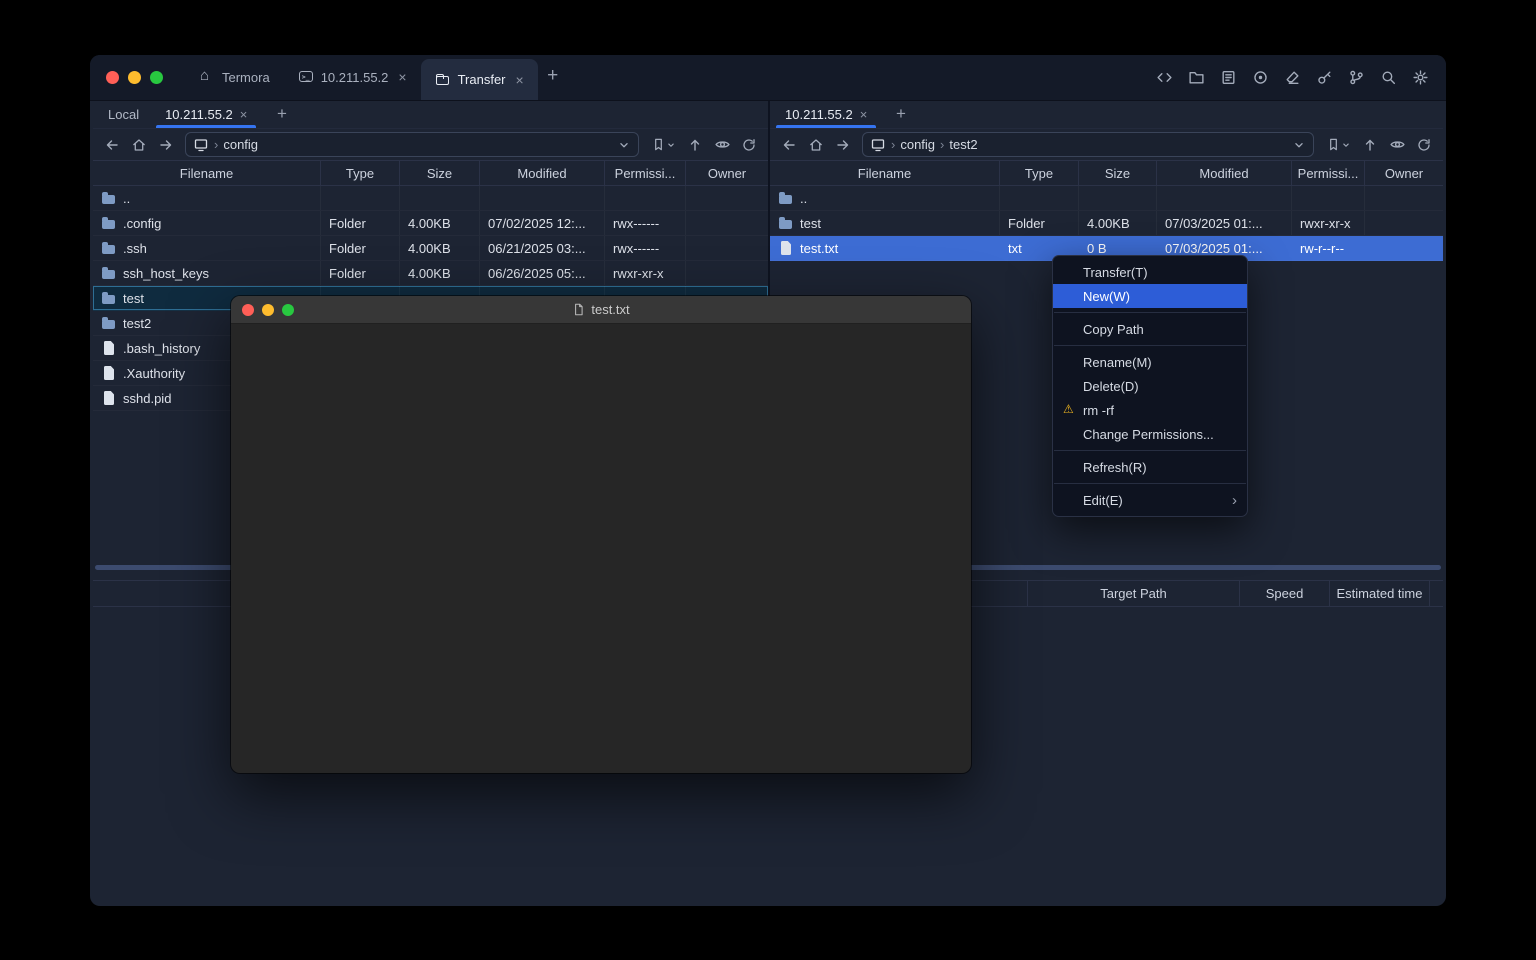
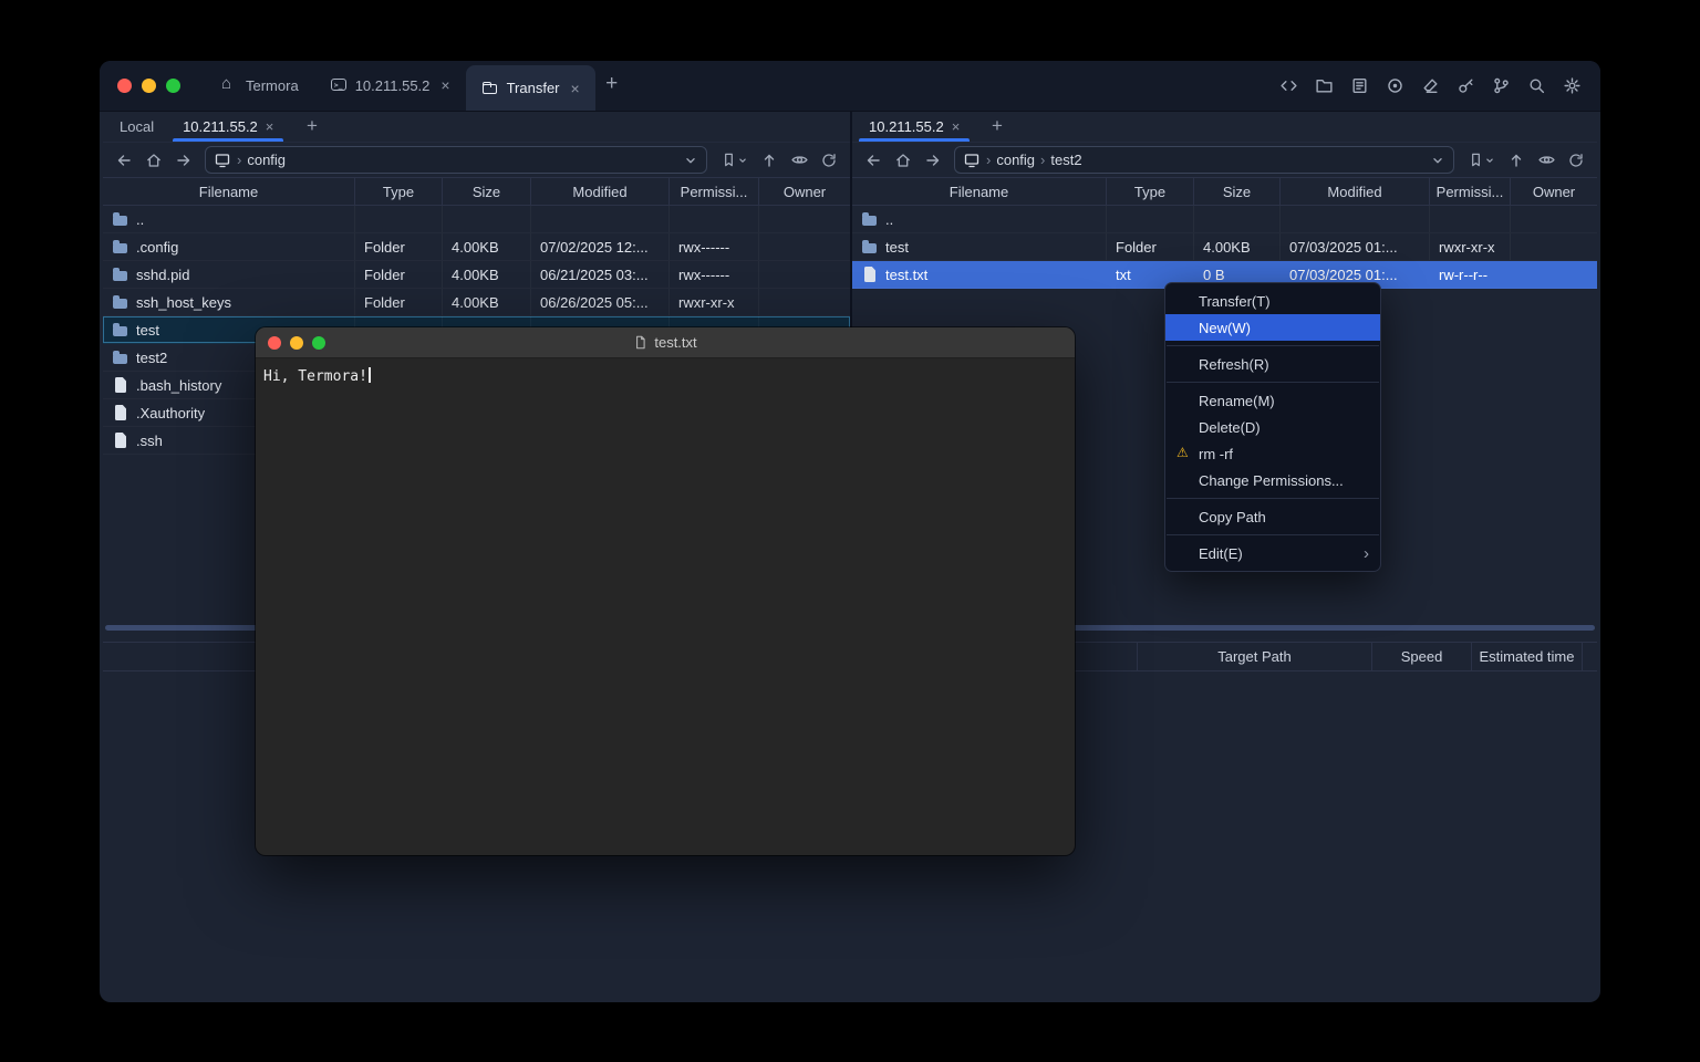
  Termora
  10.211.55.2
  ×
  Transfer
  ×
  +
  Local
  10.211.55.2
  ×
  +
  ›
  config
  Filename
  Type
  Size
  Modified
  Permissi...
  Owner
  ..
  .config
  Folder
  4.00KB
  07/02/2025 12:...
  rwx------
- .ssh
+ sshd.pid
  Folder
  4.00KB
  06/21/2025 03:...
  rwx------
  ssh_host_keys
  Folder
  4.00KB
  06/26/2025 05:...
  rwxr-xr-x
  test
  test2
  .bash_history
  .Xauthority
- sshd.pid
+ .ssh
  10.211.55.2
  ×
  +
  ›
  config
  ›
  test2
  Filename
  Type
  Size
  Modified
  Permissi...
  Owner
  ..
  test
  Folder
  4.00KB
  07/03/2025 01:...
  rwxr-xr-x
  test.txt
  txt
  0 B
  07/03/2025 01:...
  rw-r--r--
  Target Path
  Speed
  Estimated time
  test.txt
+ Hi, Termora!
  Transfer(T)
  New(W)
- Copy Path
+ Refresh(R)
  Rename(M)
  Delete(D)
  rm -rf
  Change Permissions...
- Refresh(R)
+ Copy Path
  Edit(E)
  ›
